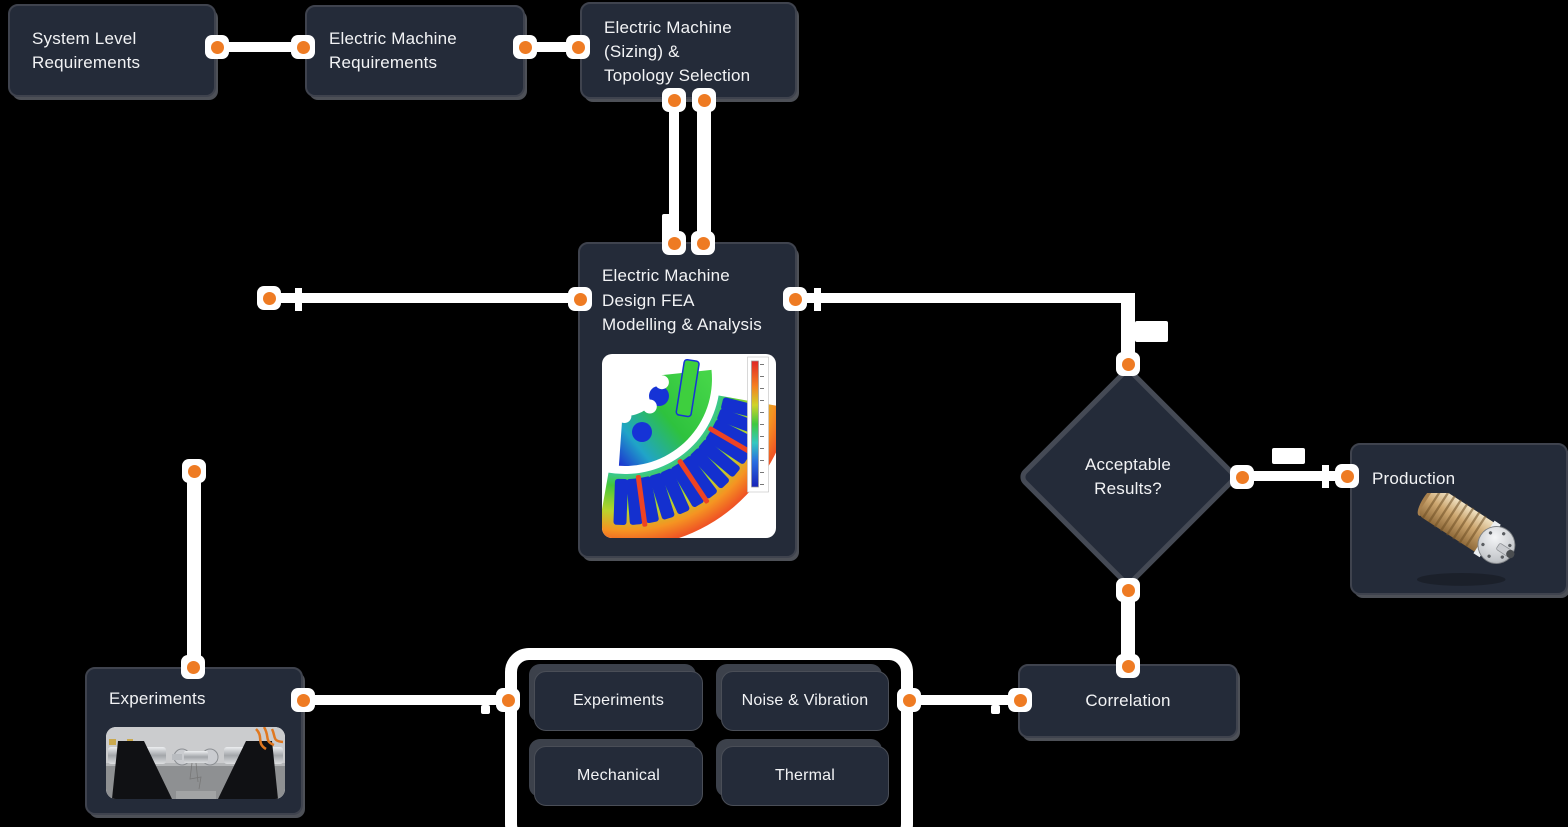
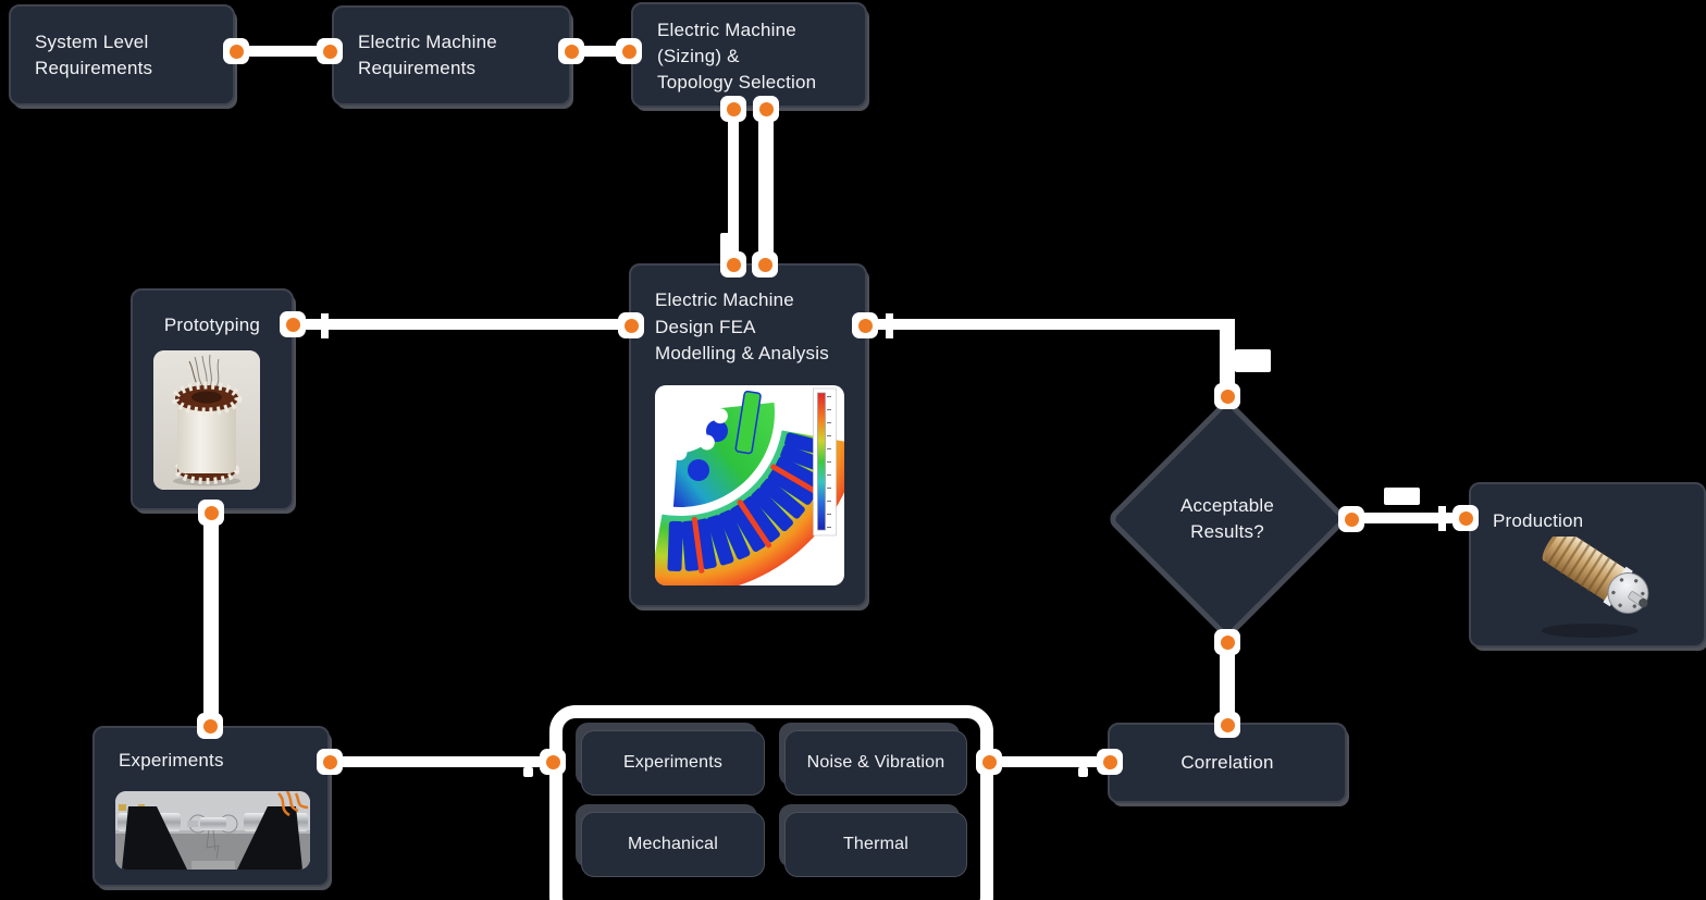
  System Level
  Requirements
  Electric Machine
  Requirements
  Electric Machine
  (Sizing) &
  Topology Selection
  Electric Machine
  Design FEA
  Modelling & Analysis
+ Prototyping
  Acceptable
  Results?
  Production
  Experiments
  Correlation
  Experiments
  Noise & Vibration
  Mechanical
  Thermal
